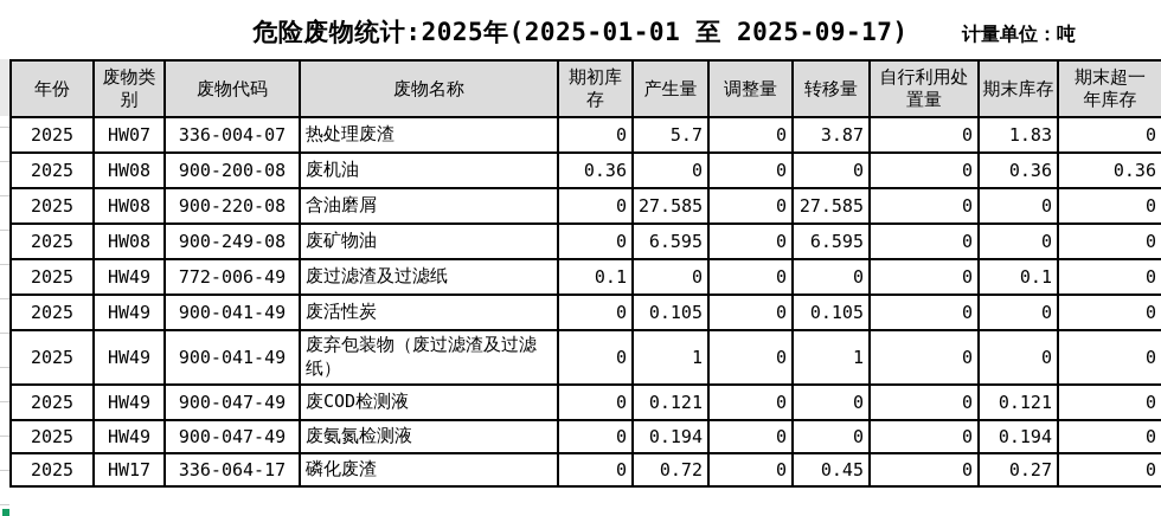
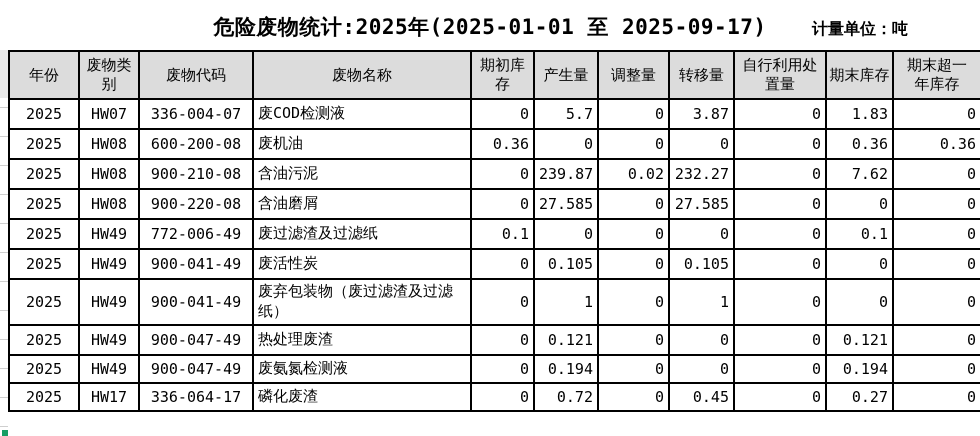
  危险废物统计:2025年(2025-01-01 至 2025-09-17)
  计量单位：吨
  年份	废物类别	废物代码	废物名称	期初库存	产生量	调整量	转移量	自行利用处 置量	期末库存	期末超一 年库存
- 2025	HW07	336-004-07	热处理废渣	0	5.7	0	3.87	0	1.83	0
+ 2025	HW07	336-004-07	废COD检测液	0	5.7	0	3.87	0	1.83	0
- 2025	HW08	900-200-08	废机油	0.36	0	0	0	0	0.36	0.36
+ 2025	HW08	600-200-08	废机油	0.36	0	0	0	0	0.36	0.36
+ 2025	HW08	900-210-08	含油污泥	0	239.87	0.02	232.27	0	7.62	0
  2025	HW08	900-220-08	含油磨屑	0	27.585	0	27.585	0	0	0
- 2025	HW08	900-249-08	废矿物油	0	6.595	0	6.595	0	0	0
  2025	HW49	772-006-49	废过滤渣及过滤纸	0.1	0	0	0	0	0.1	0
  2025	HW49	900-041-49	废活性炭	0	0.105	0	0.105	0	0	0
  2025	HW49	900-041-49	废弃包装物（废过滤渣及过滤纸）	0	1	0	1	0	0	0
- 2025	HW49	900-047-49	废COD检测液	0	0.121	0	0	0	0.121	0
+ 2025	HW49	900-047-49	热处理废渣	0	0.121	0	0	0	0.121	0
  2025	HW49	900-047-49	废氨氮检测液	0	0.194	0	0	0	0.194	0
  2025	HW17	336-064-17	磷化废渣	0	0.72	0	0.45	0	0.27	0
